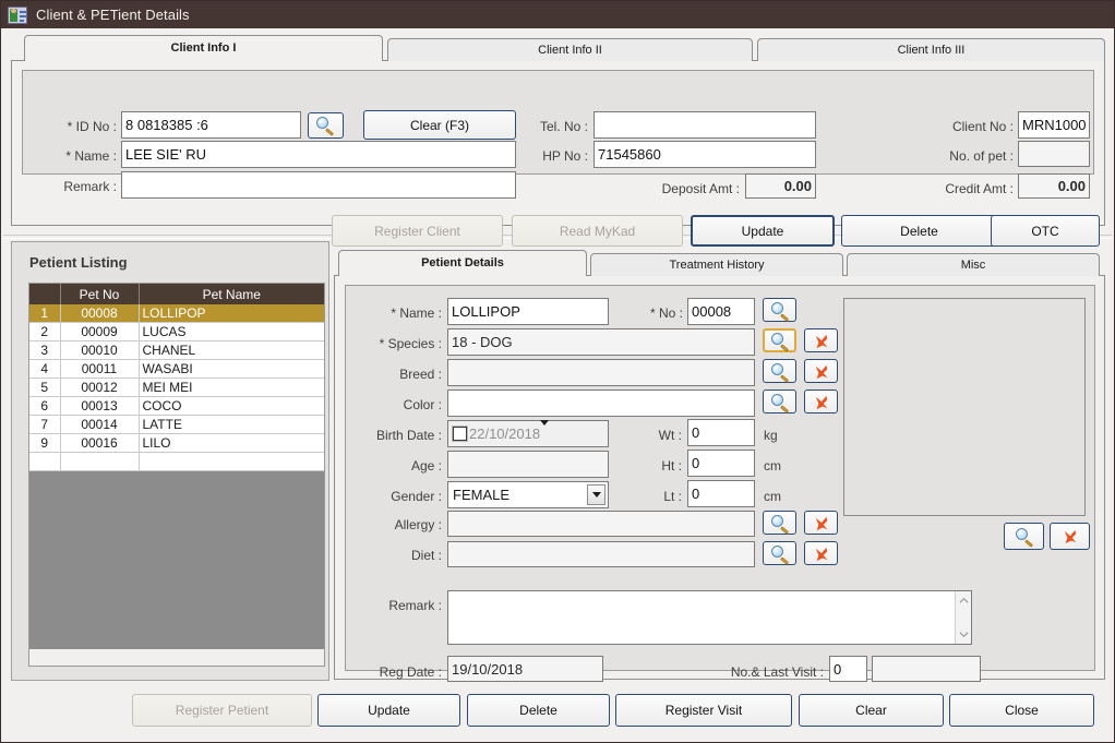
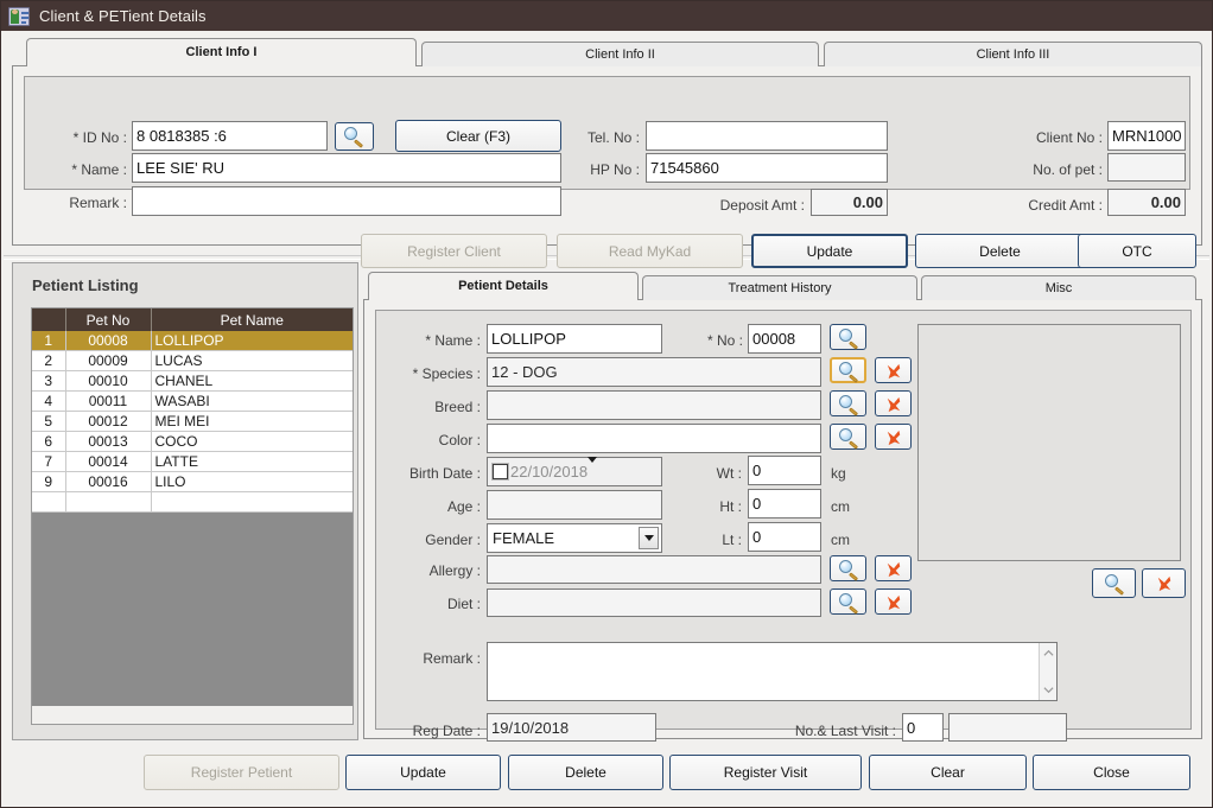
  Client & PETient Details
  Client Info I
  Client Info II
  Client Info III
  * ID No :
  8 0818385 :6
  Clear (F3)
  * Name :
  LEE SIE' RU
  Remark :
  Tel. No :
  HP No :
  71545860
  Deposit Amt :
  0.00
  Client No :
  MRN1000
  No. of pet :
  Credit Amt :
  0.00
  Register Client
  Read MyKad
  Update
  Delete
  OTC
  Petient Listing
  	Pet No	Pet Name
  1	00008	LOLLIPOP
  2	00009	LUCAS
  3	00010	CHANEL
  4	00011	WASABI
  5	00012	MEI MEI
  6	00013	COCO
  7	00014	LATTE
  9	00016	LILO
  Petient Details
  Treatment History
  Misc
  * Name :
  LOLLIPOP
  * No :
  00008
  * Species :
- 18 - DOG
+ 12 - DOG
  Breed :
  Color :
  Birth Date :
  22/10/2018
  Wt :
  0
  kg
  Age :
  Ht :
  0
  cm
  Gender :
  FEMALE
  Lt :
  0
  cm
  Allergy :
  Diet :
  Remark :
  Reg Date :
  19/10/2018
  No.& Last Visit :
  0
  Register Petient
  Update
  Delete
  Register Visit
  Clear
  Close
